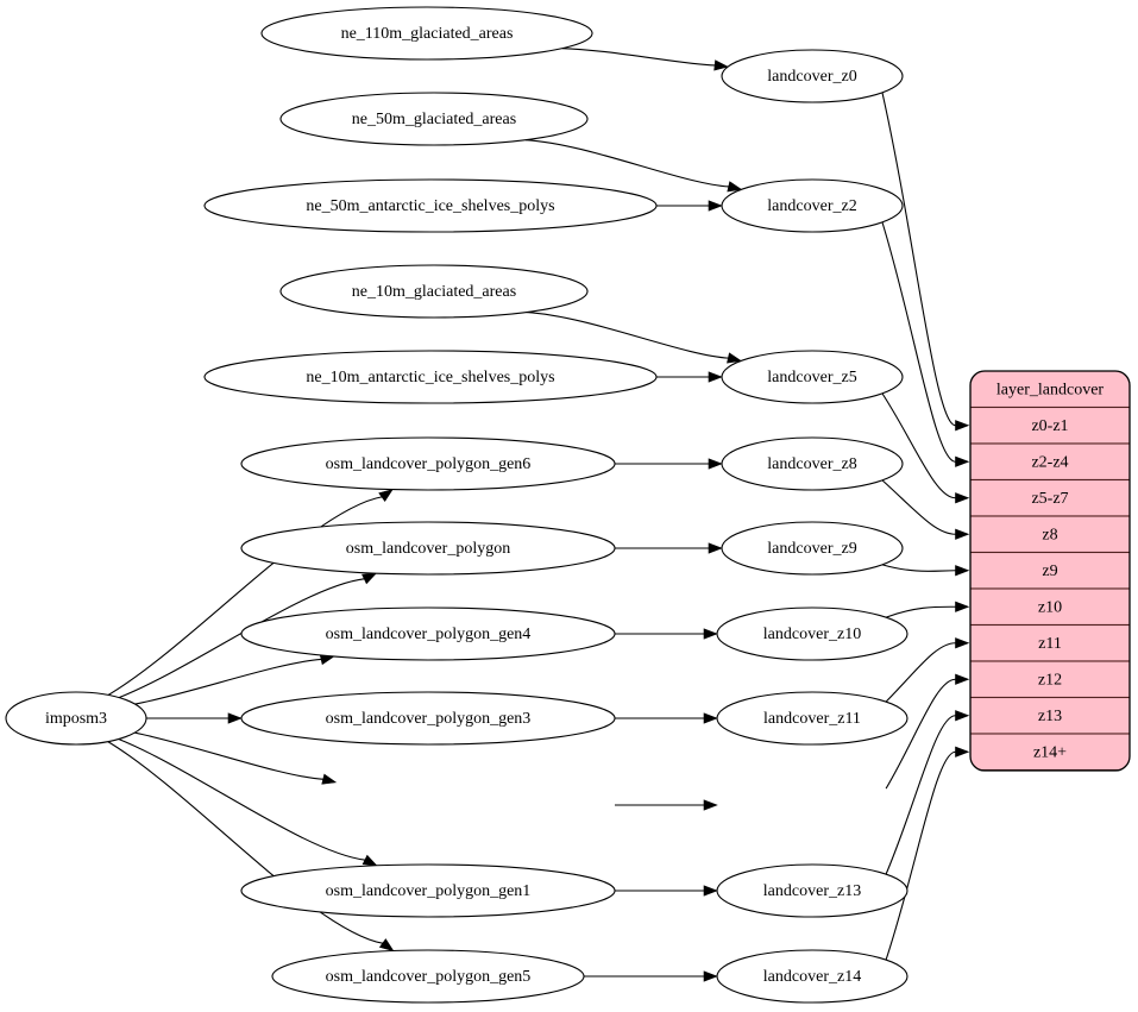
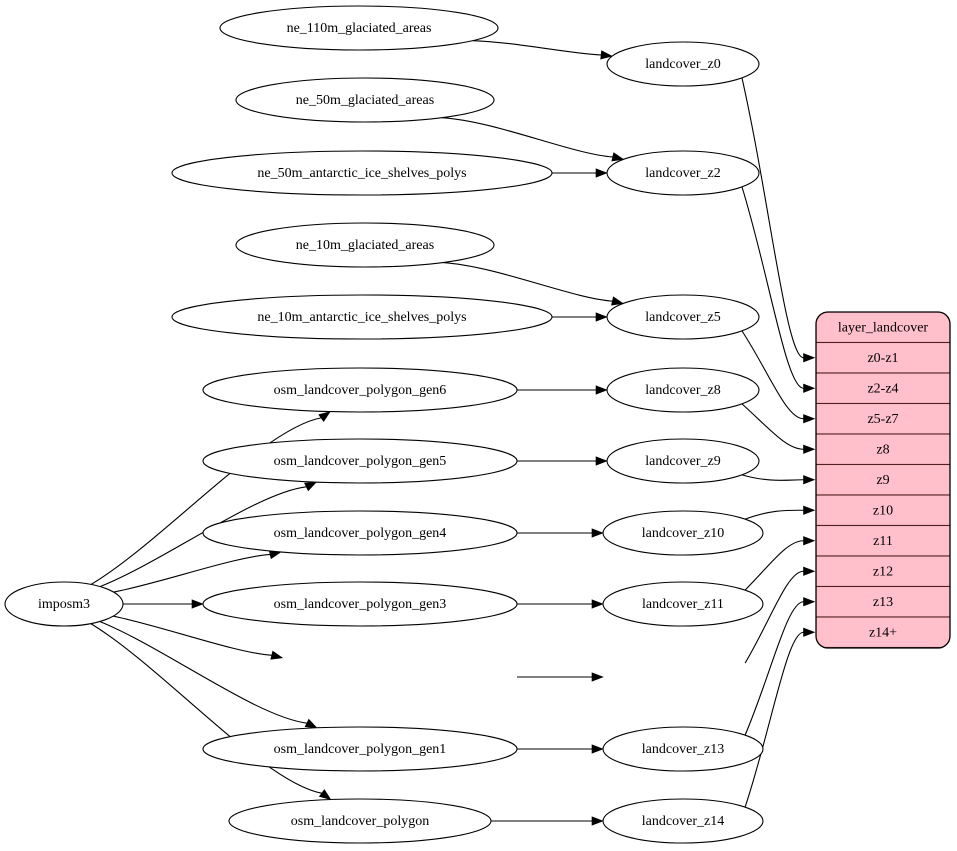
  imposm3
  ne_110m_glaciated_areas
  ne_50m_glaciated_areas
  ne_50m_antarctic_ice_shelves_polys
  ne_10m_glaciated_areas
  ne_10m_antarctic_ice_shelves_polys
  osm_landcover_polygon_gen6
- osm_landcover_polygon
+ osm_landcover_polygon_gen5
  osm_landcover_polygon_gen4
  osm_landcover_polygon_gen3
  osm_landcover_polygon_gen1
- osm_landcover_polygon_gen5
+ osm_landcover_polygon
  landcover_z0
  landcover_z2
  landcover_z5
  landcover_z8
  landcover_z9
  landcover_z10
  landcover_z11
  landcover_z13
  landcover_z14
  layer_landcover
  z0-z1
  z2-z4
  z5-z7
  z8
  z9
  z10
  z11
  z12
  z13
  z14+
